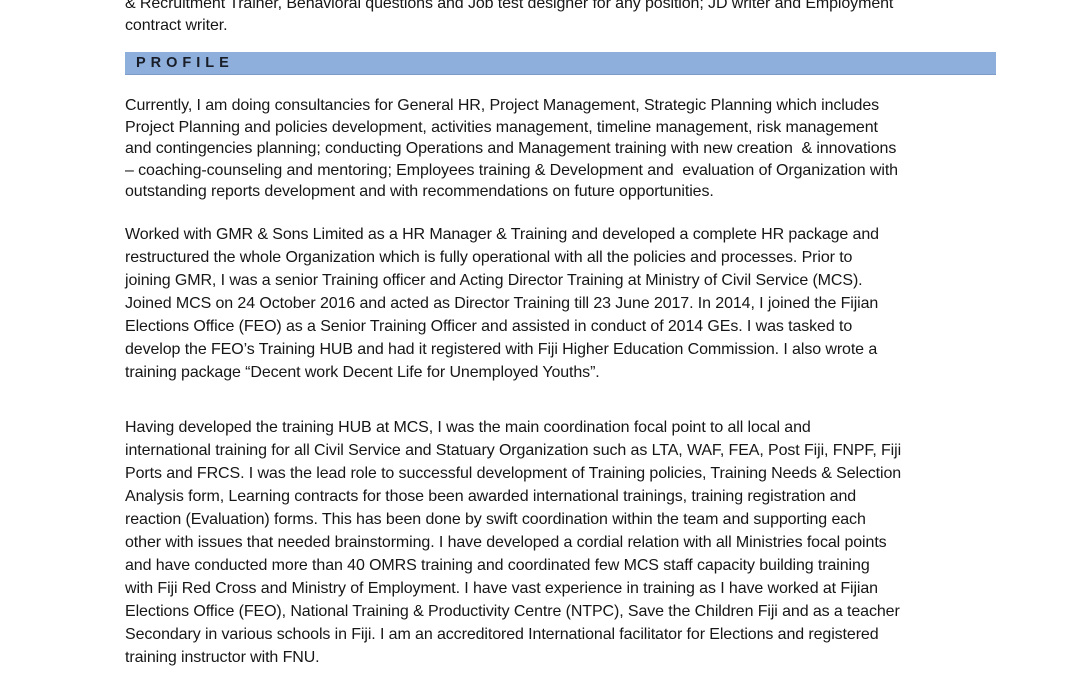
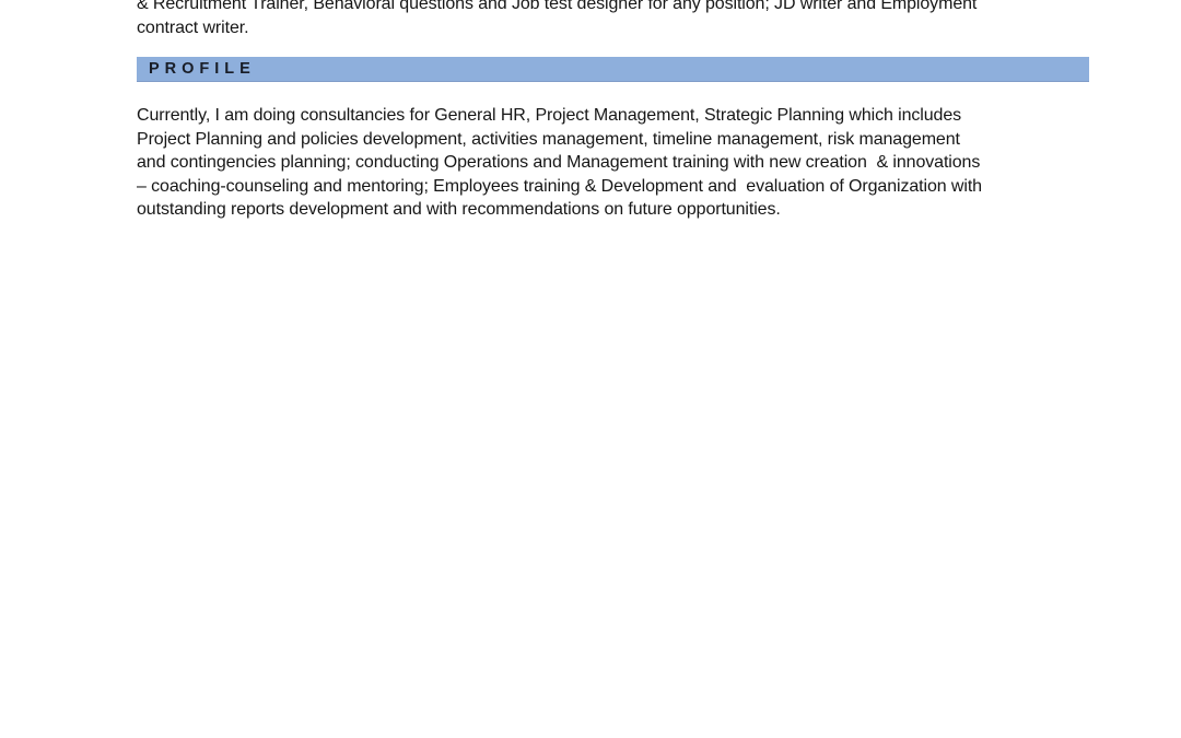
  & Recruitment Trainer, Behavioral questions and Job test designer for any position; JD writer and Employment
  contract writer.
  PROFILE
  Currently, I am doing consultancies for General HR, Project Management, Strategic Planning which includes
  Project Planning and policies development, activities management, timeline management, risk management
  and contingencies planning; conducting Operations and Management training with new creation & innovations
  – coaching-counseling and mentoring; Employees training & Development and evaluation of Organization with
  outstanding reports development and with recommendations on future opportunities.
- Worked with GMR & Sons Limited as a HR Manager & Training and developed a complete HR package and
- restructured the whole Organization which is fully operational with all the policies and processes. Prior to
- joining GMR, I was a senior Training officer and Acting Director Training at Ministry of Civil Service (MCS).
- Joined MCS on 24 October 2016 and acted as Director Training till 23 June 2017. In 2014, I joined the Fijian
- Elections Office (FEO) as a Senior Training Officer and assisted in conduct of 2014 GEs. I was tasked to
- develop the FEO’s Training HUB and had it registered with Fiji Higher Education Commission. I also wrote a
- training package “Decent work Decent Life for Unemployed Youths”.
- Having developed the training HUB at MCS, I was the main coordination focal point to all local and
- international training for all Civil Service and Statuary Organization such as LTA, WAF, FEA, Post Fiji, FNPF, Fiji
- Ports and FRCS. I was the lead role to successful development of Training policies, Training Needs & Selection
- Analysis form, Learning contracts for those been awarded international trainings, training registration and
- reaction (Evaluation) forms. This has been done by swift coordination within the team and supporting each
- other with issues that needed brainstorming. I have developed a cordial relation with all Ministries focal points
- and have conducted more than 40 OMRS training and coordinated few MCS staff capacity building training
- with Fiji Red Cross and Ministry of Employment. I have vast experience in training as I have worked at Fijian
- Elections Office (FEO), National Training & Productivity Centre (NTPC), Save the Children Fiji and as a teacher
- Secondary in various schools in Fiji. I am an accreditored International facilitator for Elections and registered
- training instructor with FNU.
